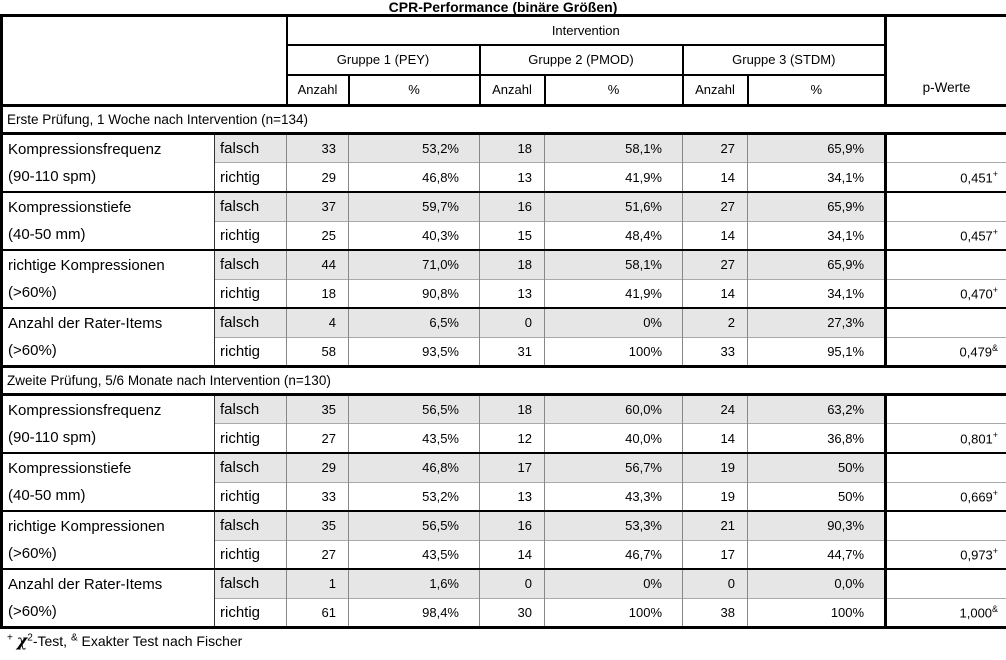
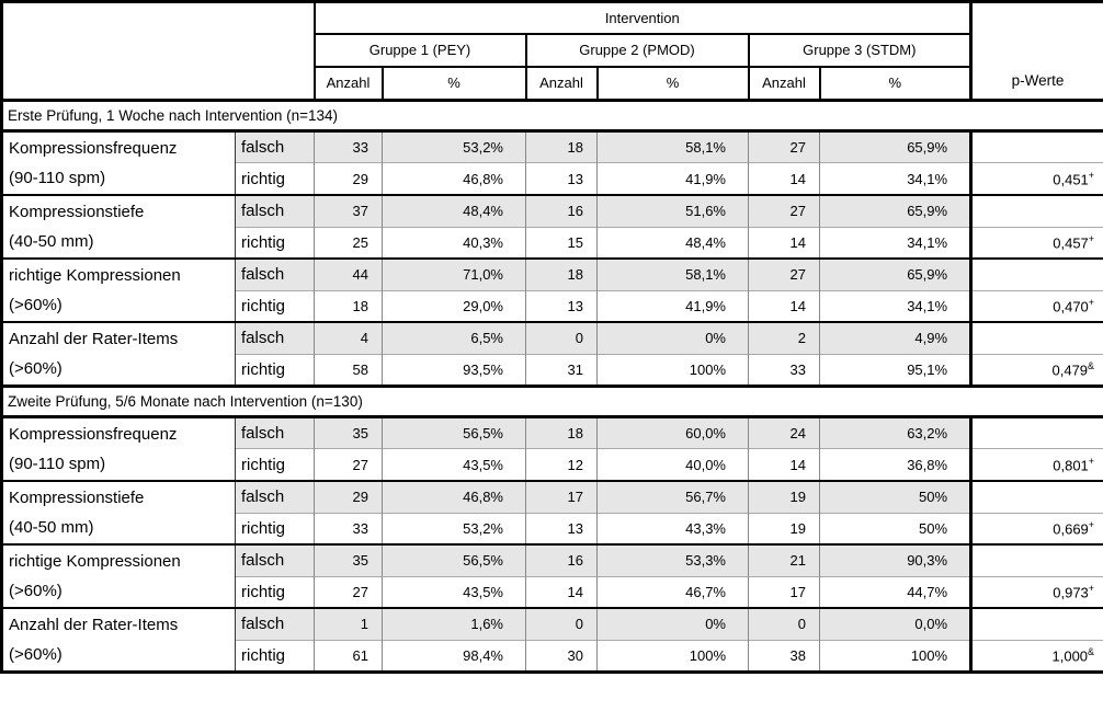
- CPR-Performance (binäre Größen)
  	Intervention	p-Werte
  Gruppe 1 (PEY)	Gruppe 2 (PMOD)	Gruppe 3 (STDM)
  Anzahl	%	Anzahl	%	Anzahl	%
  Erste Prüfung, 1 Woche nach Intervention (n=134)
  Kompressionsfrequenz(90-110 spm)	falsch	33	53,2%	18	58,1%	27	65,9%
  richtig	29	46,8%	13	41,9%	14	34,1%	0,451+
- Kompressionstiefe(40-50 mm)	falsch	37	59,7%	16	51,6%	27	65,9%
+ Kompressionstiefe(40-50 mm)	falsch	37	48,4%	16	51,6%	27	65,9%
  richtig	25	40,3%	15	48,4%	14	34,1%	0,457+
  richtige Kompressionen(>60%)	falsch	44	71,0%	18	58,1%	27	65,9%
- richtig	18	90,8%	13	41,9%	14	34,1%	0,470+
+ richtig	18	29,0%	13	41,9%	14	34,1%	0,470+
- Anzahl der Rater-Items(>60%)	falsch	4	6,5%	0	0%	2	27,3%
+ Anzahl der Rater-Items(>60%)	falsch	4	6,5%	0	0%	2	4,9%
  richtig	58	93,5%	31	100%	33	95,1%	0,479&
  Zweite Prüfung, 5/6 Monate nach Intervention (n=130)
  Kompressionsfrequenz(90-110 spm)	falsch	35	56,5%	18	60,0%	24	63,2%
  richtig	27	43,5%	12	40,0%	14	36,8%	0,801+
  Kompressionstiefe(40-50 mm)	falsch	29	46,8%	17	56,7%	19	50%
  richtig	33	53,2%	13	43,3%	19	50%	0,669+
  richtige Kompressionen(>60%)	falsch	35	56,5%	16	53,3%	21	90,3%
  richtig	27	43,5%	14	46,7%	17	44,7%	0,973+
  Anzahl der Rater-Items(>60%)	falsch	1	1,6%	0	0%	0	0,0%
  richtig	61	98,4%	30	100%	38	100%	1,000&
- + χ2-Test, & Exakter Test nach Fischer
